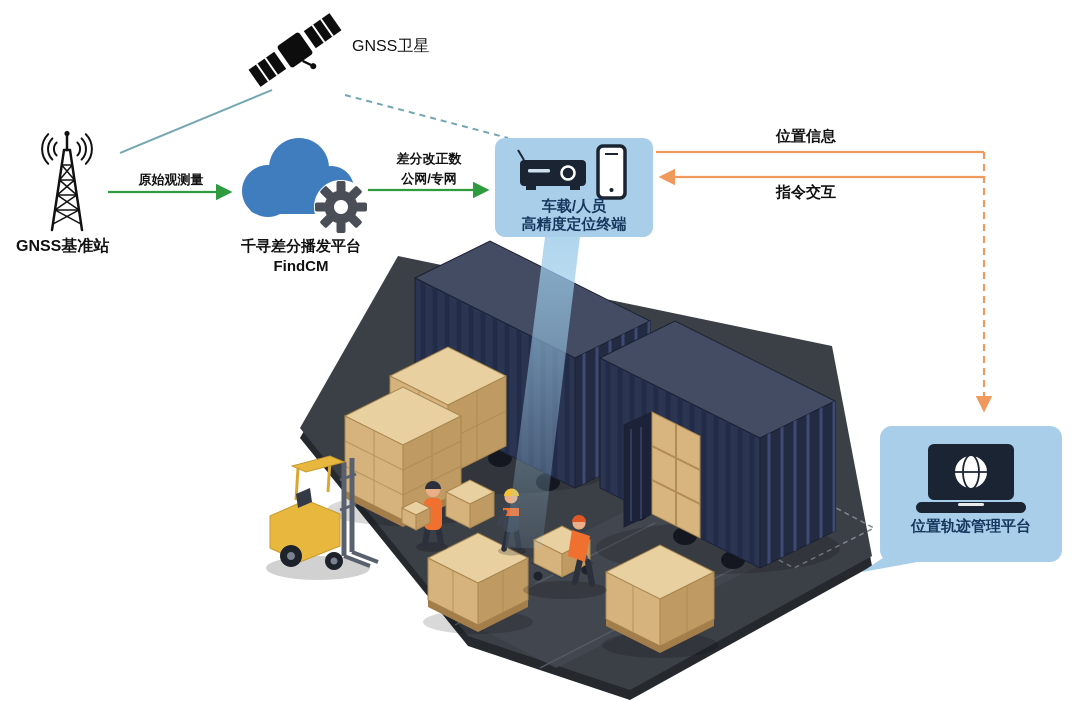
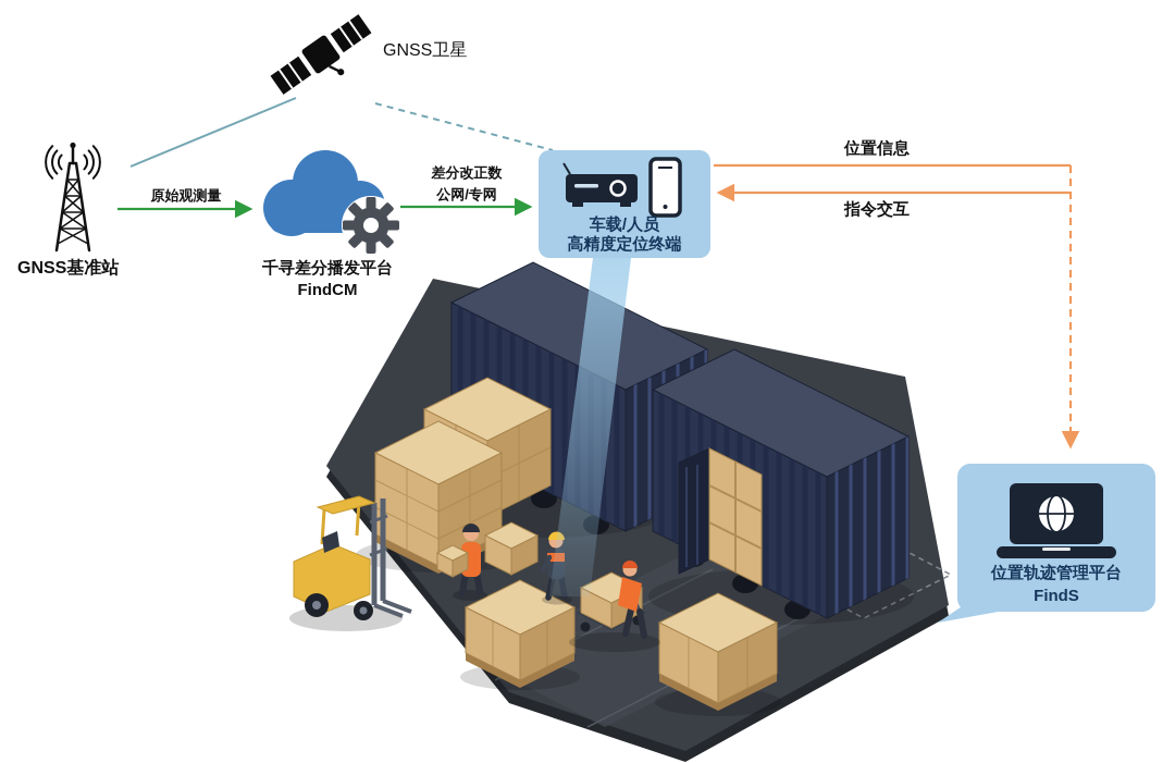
  GNSS卫星
  GNSS基准站
  千寻差分播发平台
  FindCM
  原始观测量
  差分改正数
  公网/专网
  车载/人员
  高精度定位终端
  位置信息
  指令交互
  位置轨迹管理平台
+ FindS
